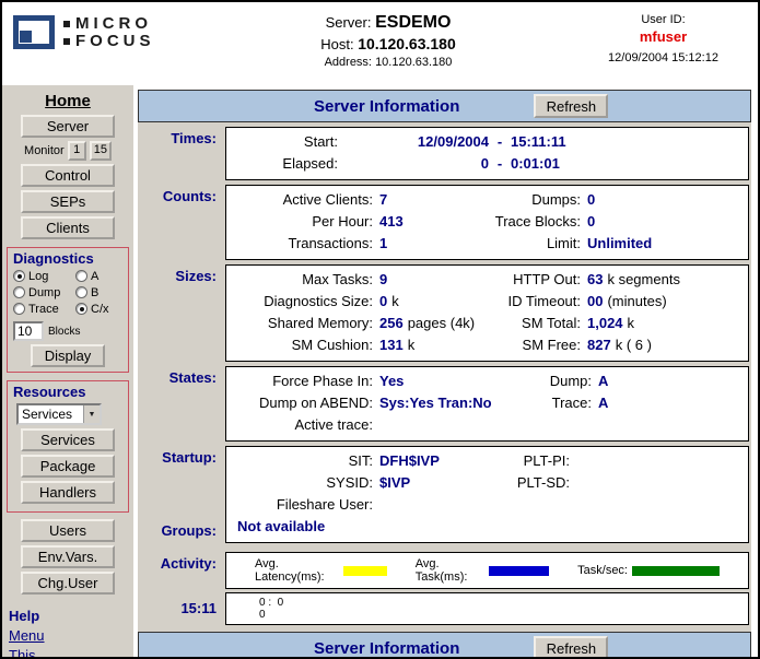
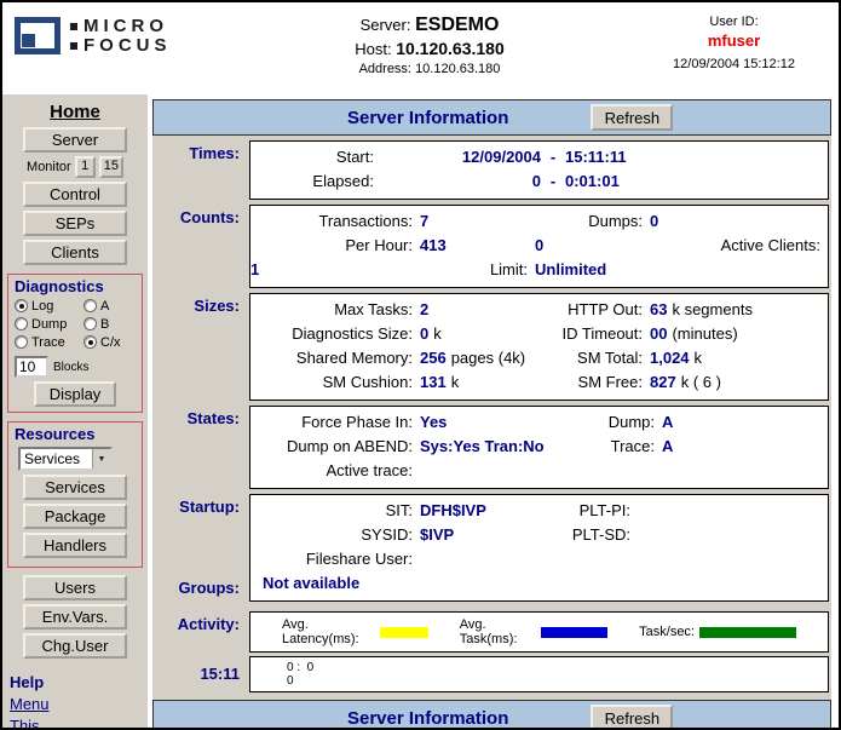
  MICRO
  FOCUS
  Server: ESDEMO
  Host: 10.120.63.180
  Address: 10.120.63.180
  User ID:
  mfuser
  12/09/2004 15:12:12
  Home
  Server
  Monitor
  1
  15
  Control
  SEPs
  Clients
  Diagnostics
  Log
  A
  Dump
  B
  Trace
  C/x
  10
  Blocks
  Display
  Resources
  Services
  Services
  Package
  Handlers
  Users
  Env.Vars.
  Chg.User
  Help
  Menu
  This
  Server Information
  Refresh
  Times:
  Start:
  12/09/2004
  -
  15:11:11
  Elapsed:
  0
  -
  0:01:01
  Counts:
- Active Clients:
+ Transactions:
  7
  Dumps:
  0
  Per Hour:
  413
- Trace Blocks:
  0
- Transactions:
+ Active Clients:
  1
  Limit:
  Unlimited
  Sizes:
  Max Tasks:
- 9
+ 2
  HTTP Out:
  63 k segments
  Diagnostics Size:
  0 k
  ID Timeout:
  00 (minutes)
  Shared Memory:
  256 pages (4k)
  SM Total:
  1,024 k
  SM Cushion:
  131 k
  SM Free:
  827 k ( 6 )
  States:
  Force Phase In:
  Yes
  Dump:
  A
  Dump on ABEND:
  Sys:Yes Tran:No
  Trace:
  A
  Active trace:
  Startup:
  Groups:
  SIT:
  DFH$IVP
  PLT-PI:
  SYSID:
  $IVP
  PLT-SD:
  Fileshare User:
  Not available
  Activity:
  Avg. Latency(ms):
  Avg. Task(ms):
  Task/sec:
  15:11
  0 : 0
  0
  Server Information
  Refresh
